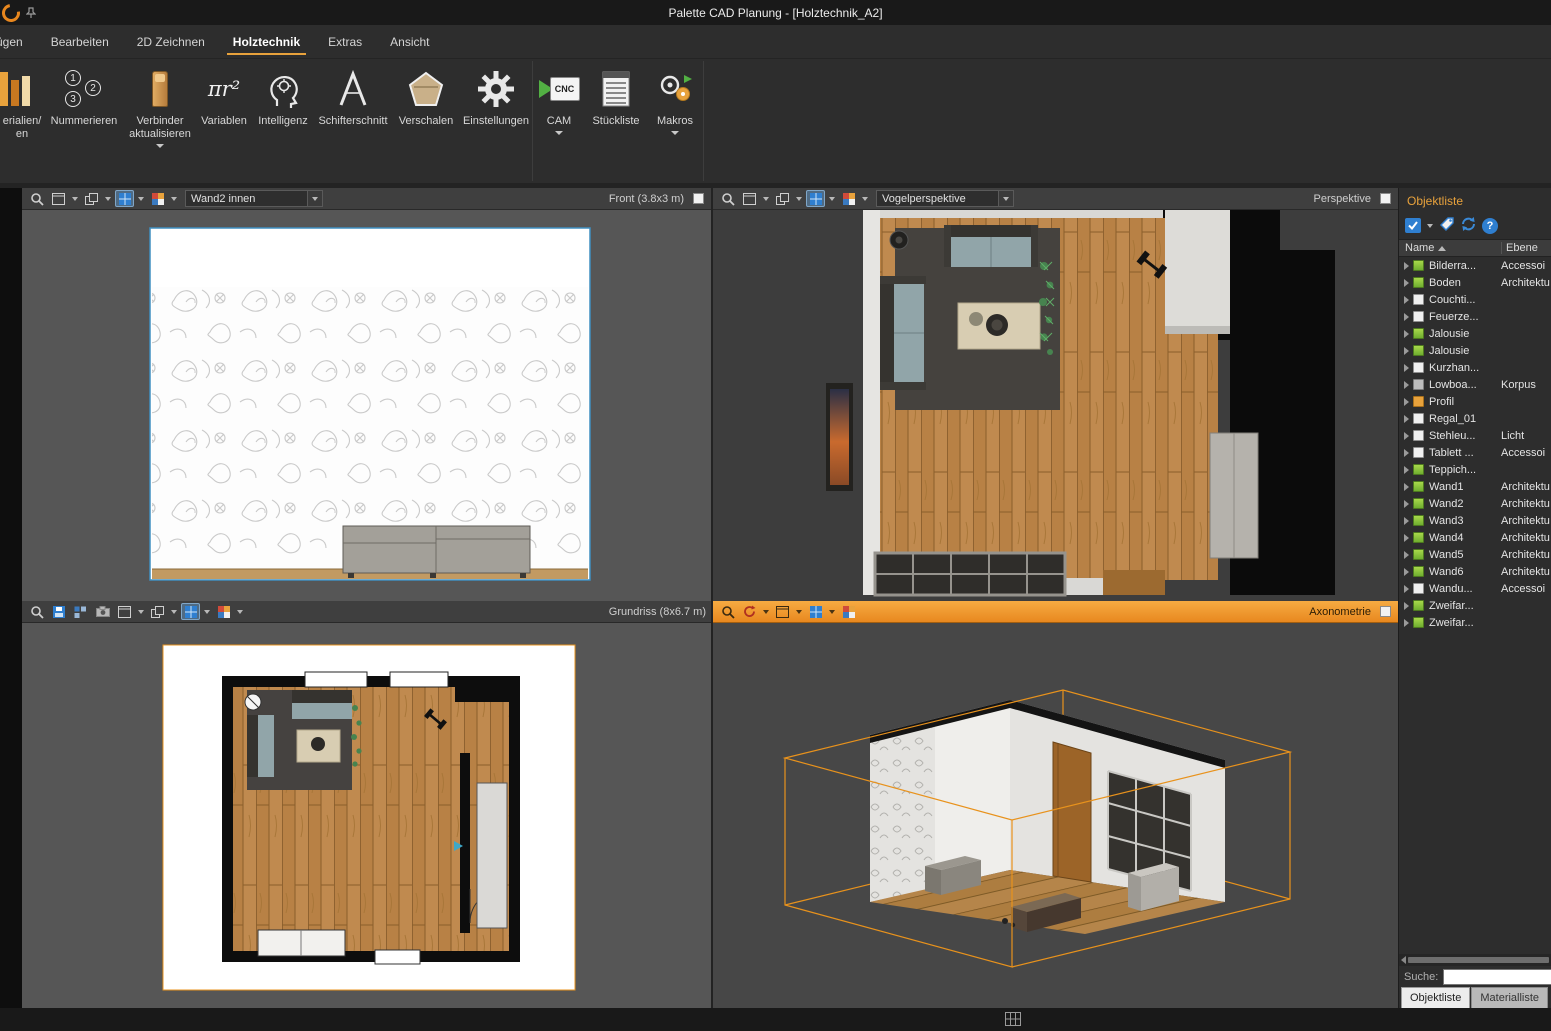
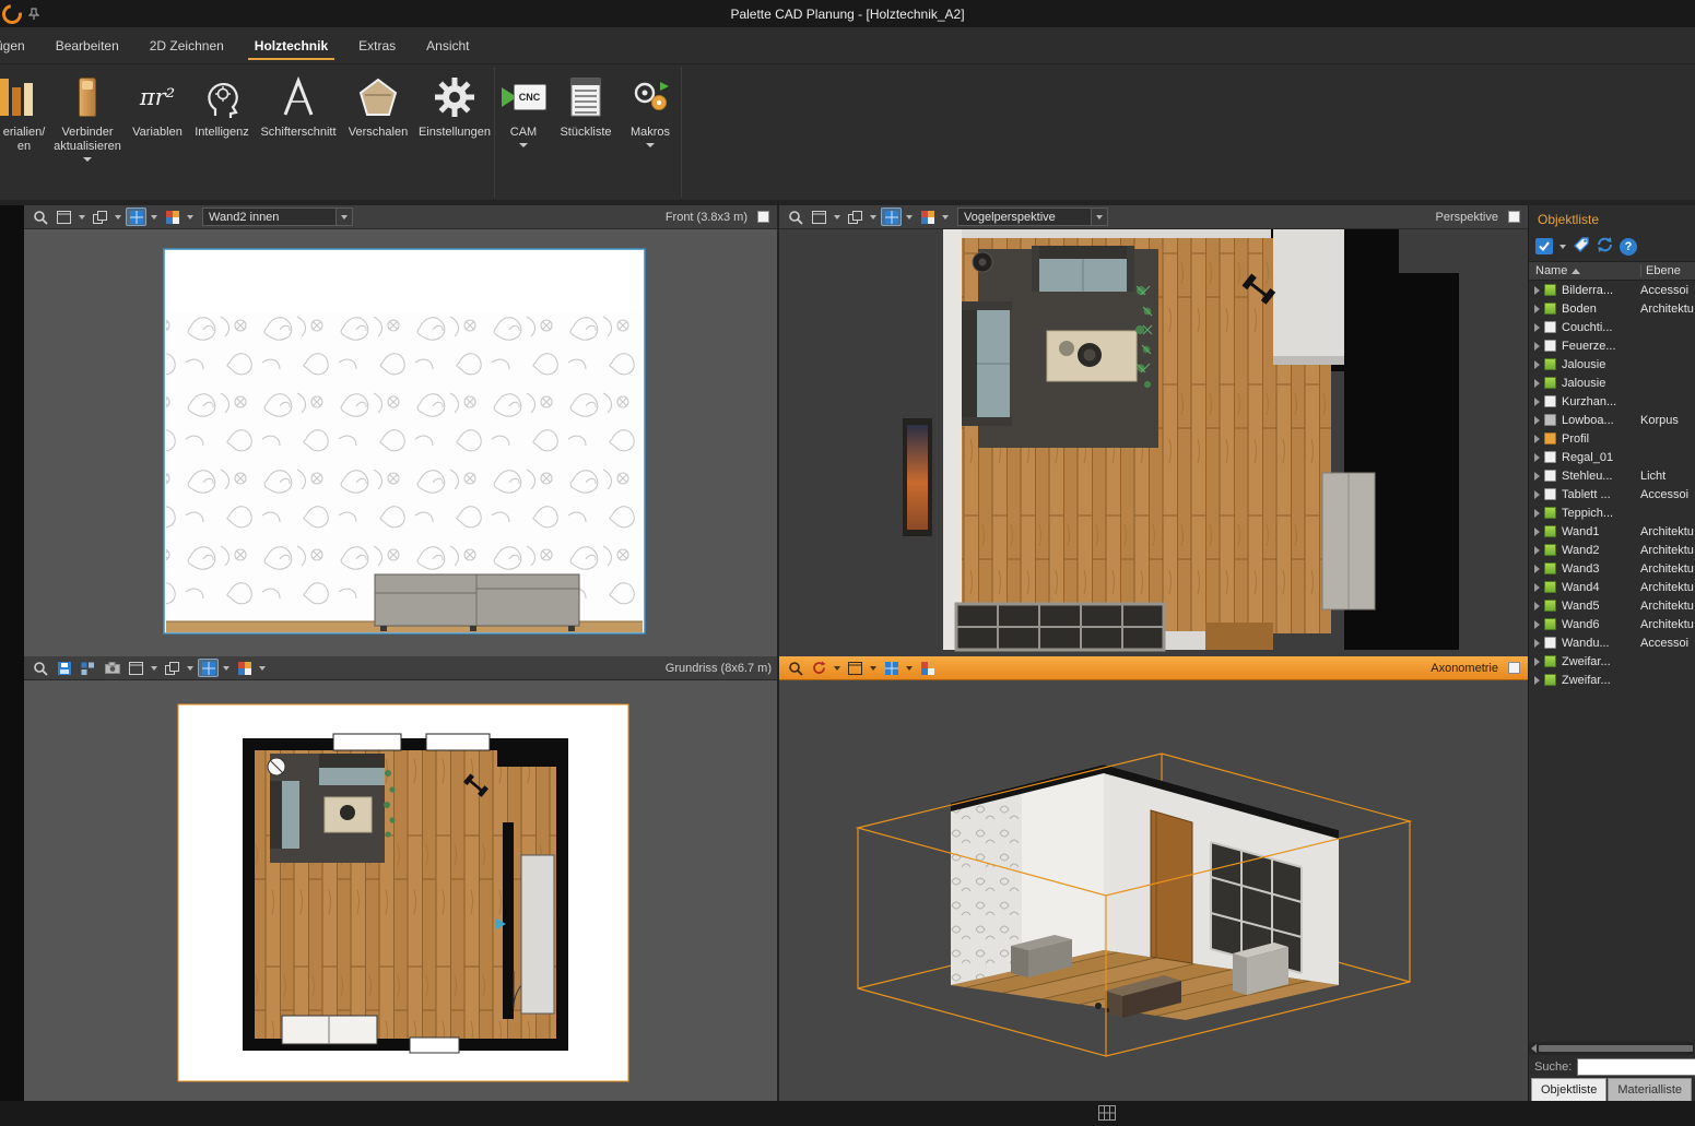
  Palette CAD Planung - [Holztechnik_A2]
  gen
  Bearbeiten
  2D Zeichnen
  Holztechnik
  Extras
  Ansicht
  erialien/
  en
- 1
- 2
- 3
- Nummerieren
  Verbinder
  aktualisieren
  πr²
  Variablen
  Intelligenz
  Schifterschnitt
  Verschalen
  Einstellungen
  CNC
  CAM
  Stückliste
  Makros
  Wand2 innen
  Front (3.8x3 m)
  Vogelperspektive
  Perspektive
  Grundriss (8x6.7 m)
  Axonometrie
  Objektliste
  ?
  Name
  Ebene
  Bilderra...
  Accessoi
  Boden
  Architektu
  Couchti...
  Feuerze...
  Jalousie
  Jalousie
  Kurzhan...
  Lowboa...
  Korpus
  Profil
  Regal_01
  Stehleu...
  Licht
  Tablett ...
  Accessoi
  Teppich...
  Wand1
  Architektu
  Wand2
  Architektu
  Wand3
  Architektu
  Wand4
  Architektu
  Wand5
  Architektu
  Wand6
  Architektu
  Wandu...
  Accessoi
  Zweifar...
  Zweifar...
  Suche:
  Objektliste
  Materialliste
